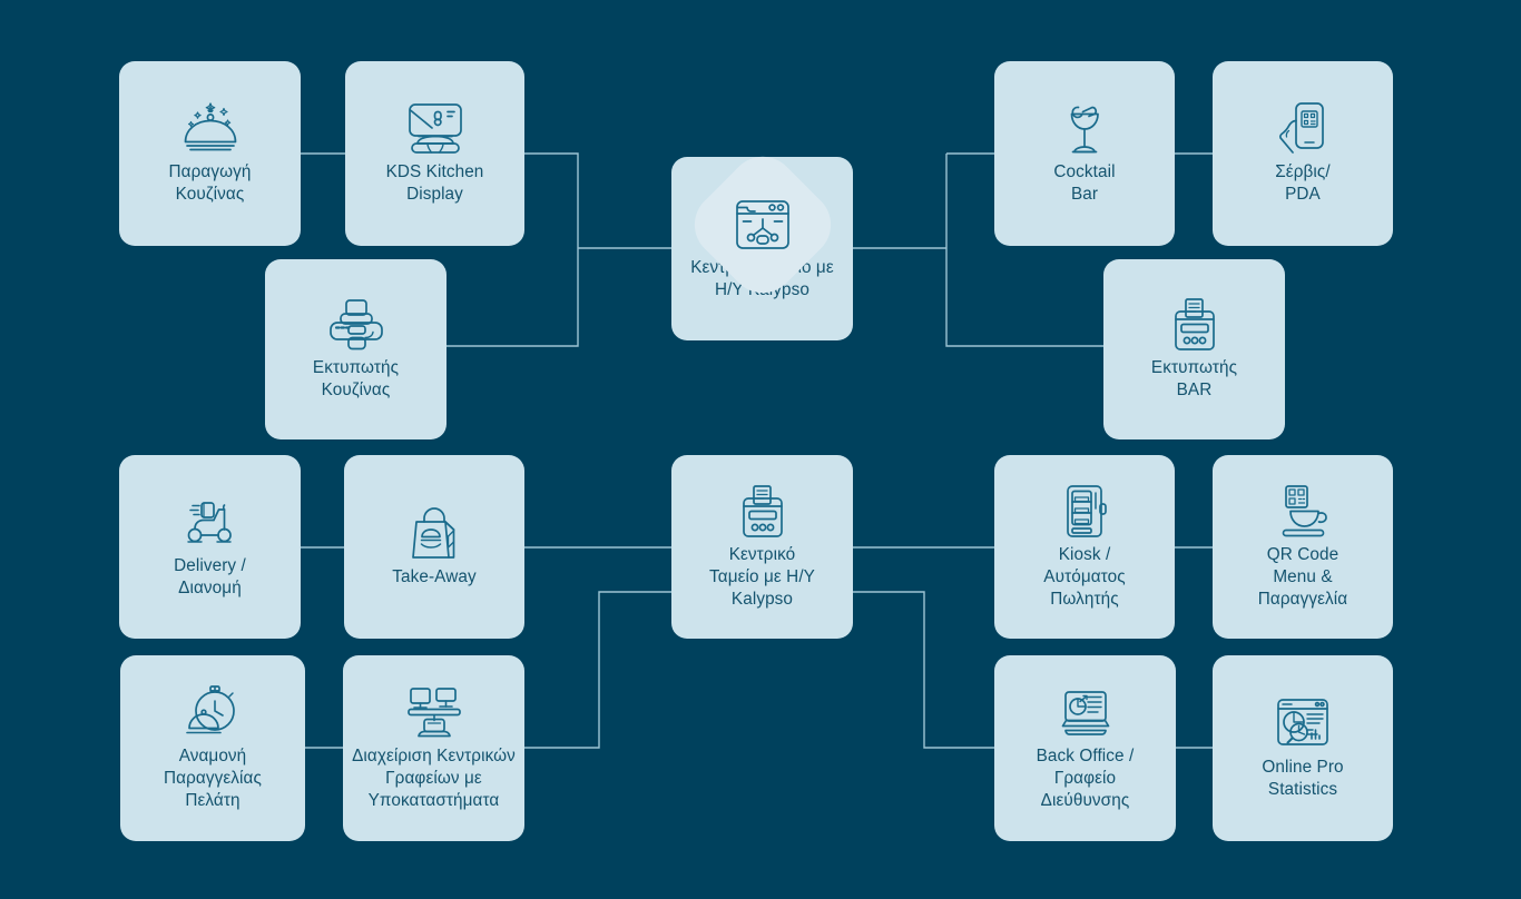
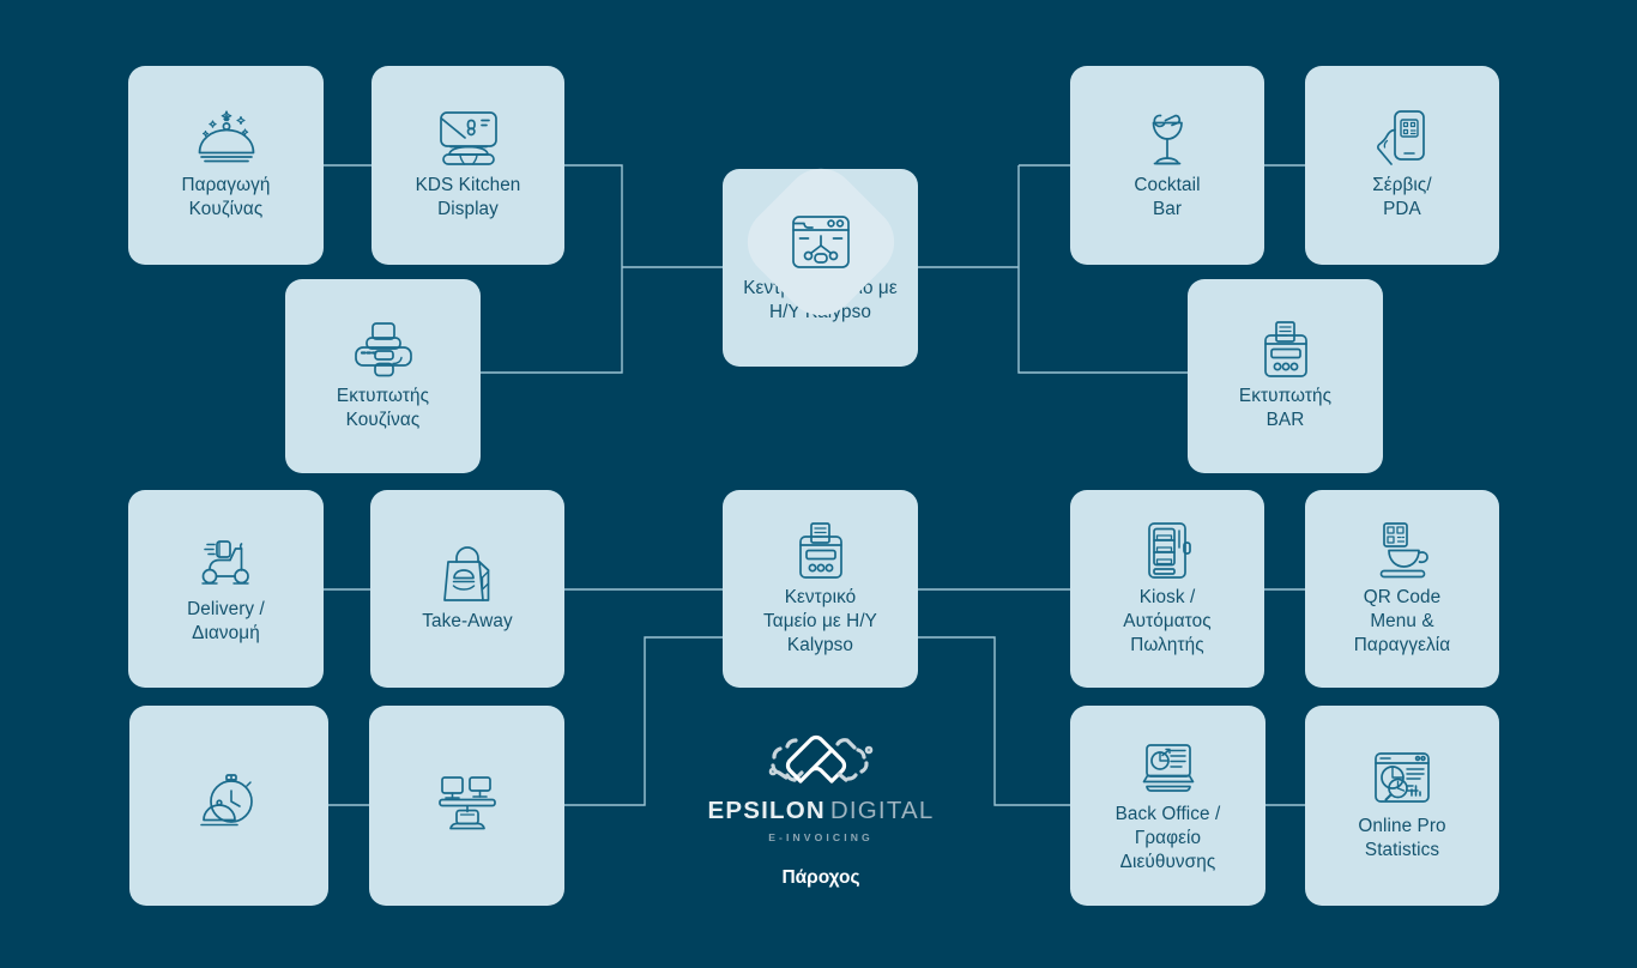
  Παραγωγή
  Κουζίνας
  KDS Kitchen
  Display
  Cocktail
  Bar
  Σέρβις/
  PDA
  Εκτυπωτής
  Κουζίνας
  Εκτυπωτής
  BAR
  Delivery /
  Διανομή
  Take-Away
  Κεντρικό
  Ταμείο με Η/Υ
  Kalypso
  Kiosk /
  Αυτόματος
  Πωλητής
  QR Code
  Menu &
  Παραγγελία
- Αναμονή
- Παραγγελίας
- Πελάτη
- Διαχείριση Κεντρικών
- Γραφείων με
- Υποκαταστήματα
  Back Office /
  Γραφείο
  Διεύθυνσης
  Online Pro
  Statistics
+ EPSILON
+ DIGITAL
+ E-INVOICING
+ Πάροχος
